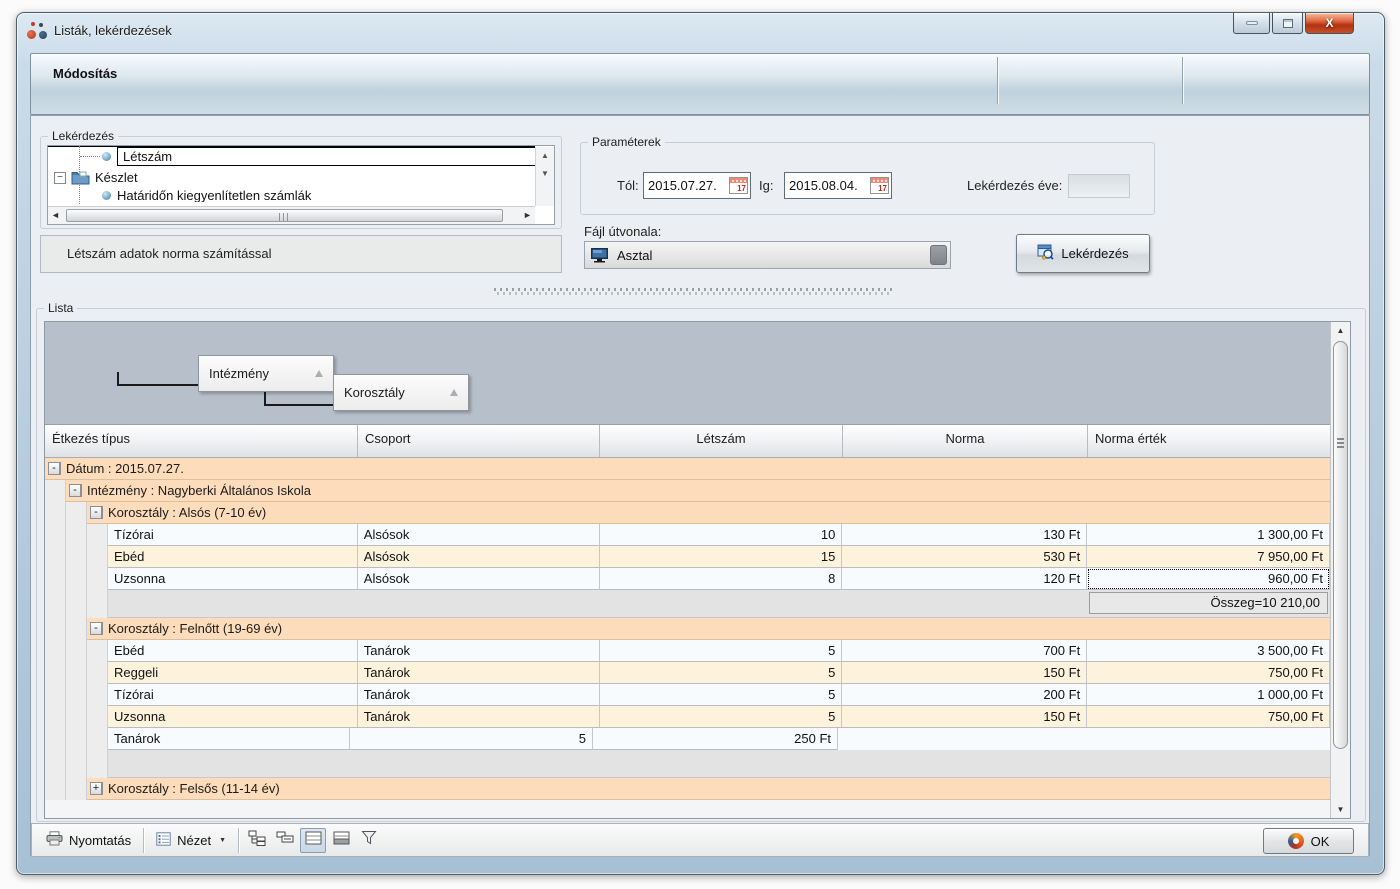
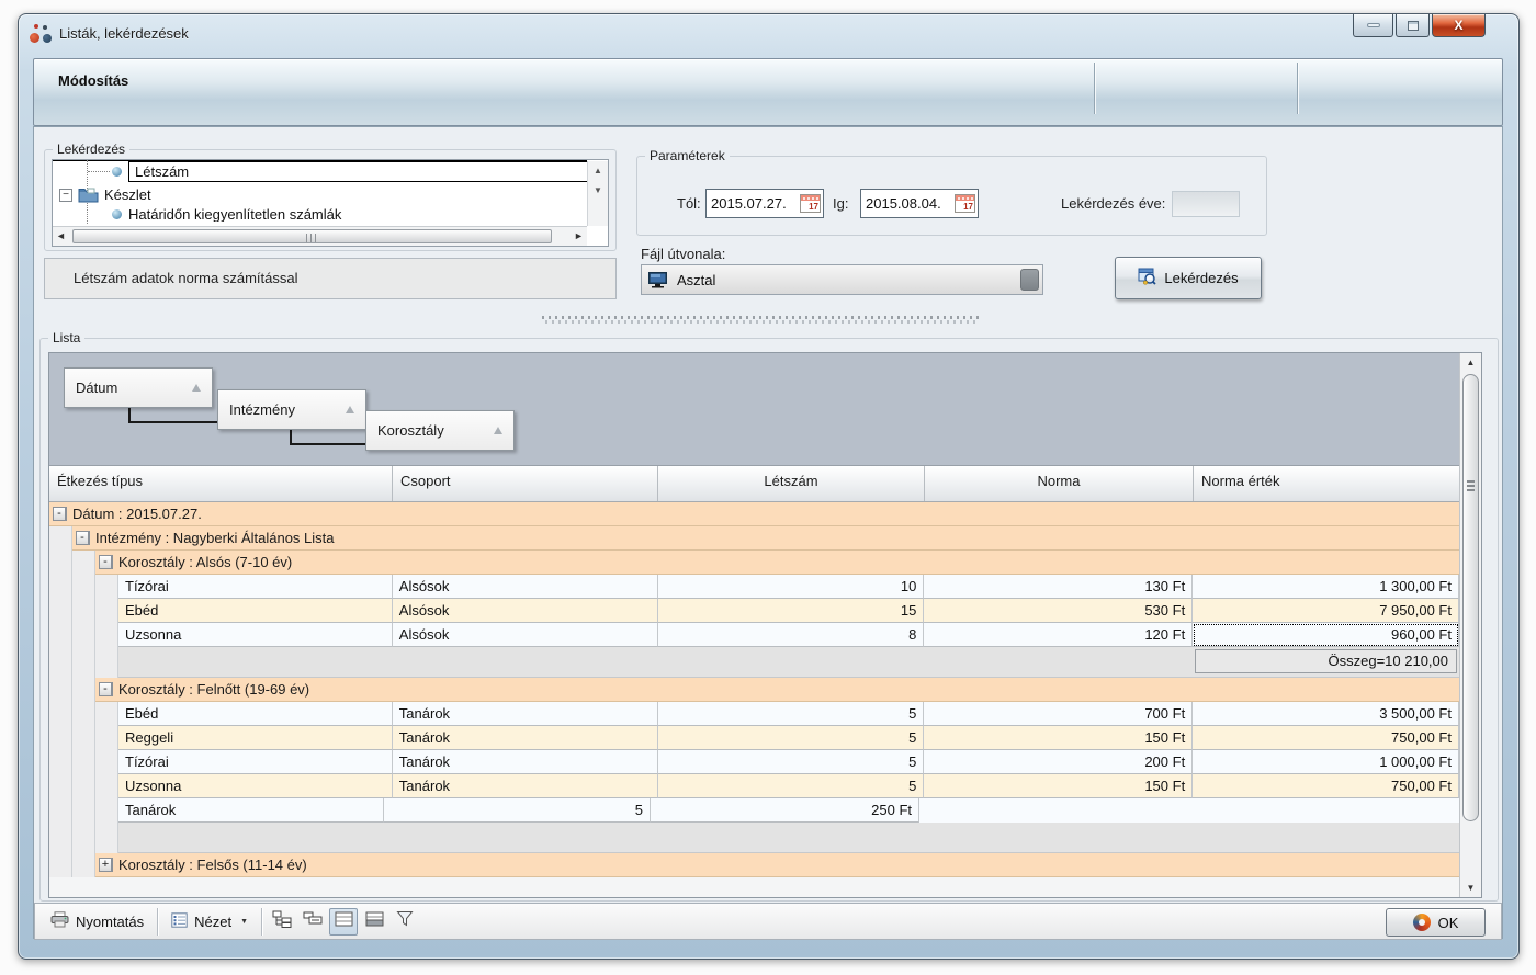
  Listák, lekérdezések
  X
  Módosítás
  Lekérdezés
  Létszám
  −
  Készlet
  Határidőn kiegyenlítetlen számlák
  ▲
  ▼
  ◄
  ►
  Létszám adatok norma számítással
  Paraméterek
  Tól:
  2015.07.27.
  17
  Ig:
  2015.08.04.
  17
  Lekérdezés éve:
  Fájl útvonala:
  Asztal
  Lekérdezés
  Lista
+ Dátum
  Intézmény
  Korosztály
  Étkezés típus
  Csoport
  Létszám
  Norma
  Norma érték
  -
  Dátum : 2015.07.27.
  -
- Intézmény : Nagyberki Általános Iskola
+ Intézmény : Nagyberki Általános Lista
  -
  Korosztály : Alsós (7-10 év)
  Tízórai
  Alsósok
  10
  130 Ft
  1 300,00 Ft
  Ebéd
  Alsósok
  15
  530 Ft
  7 950,00 Ft
  Uzsonna
  Alsósok
  8
  120 Ft
  960,00 Ft
  Összeg=10 210,00
  -
  Korosztály : Felnőtt (19-69 év)
  Ebéd
  Tanárok
  5
  700 Ft
  3 500,00 Ft
  Reggeli
  Tanárok
  5
  150 Ft
  750,00 Ft
  Tízórai
  Tanárok
  5
  200 Ft
  1 000,00 Ft
  Uzsonna
  Tanárok
  5
  150 Ft
  750,00 Ft
  Tanárok
  5
  250 Ft
  +
  Korosztály : Felsős (11-14 év)
  ▲
  ▼
  Nyomtatás
  Nézet
  OK
